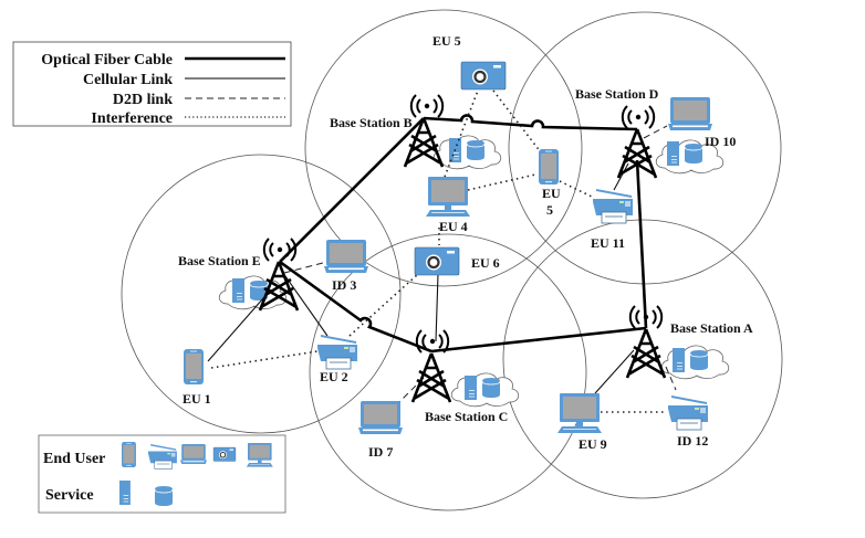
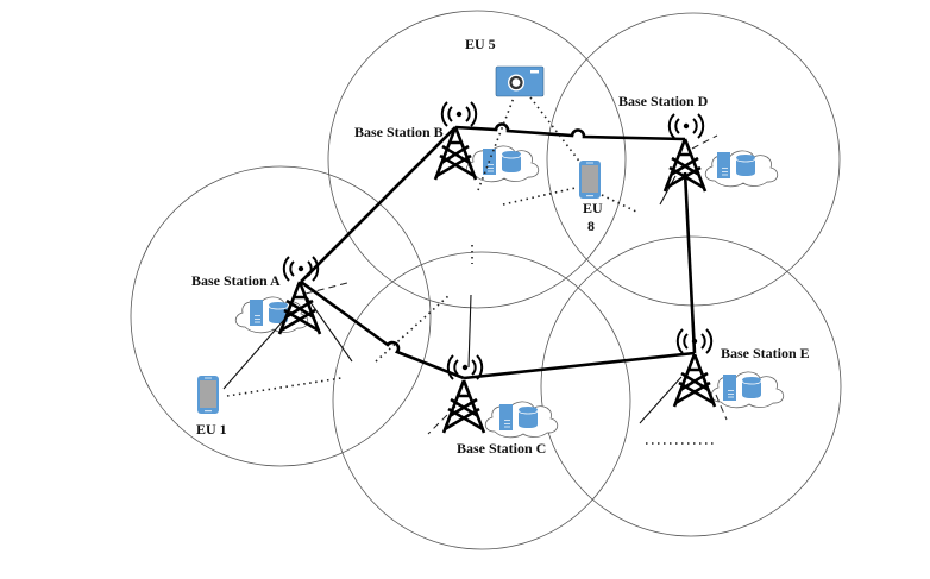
- Base Station E
+ Base Station A
  Base Station B
  Base Station C
  Base Station D
- Base Station A
+ Base Station E
  EU 1
- EU 2
- ID 3
- EU 4
  EU 5
- EU 6
- ID 7
  EU
- 5
+ 8
- EU 9
- ID 10
- EU 11
- ID 12
- Optical Fiber Cable
- Cellular Link
- D2D link
- Interference
- End User
- Service
